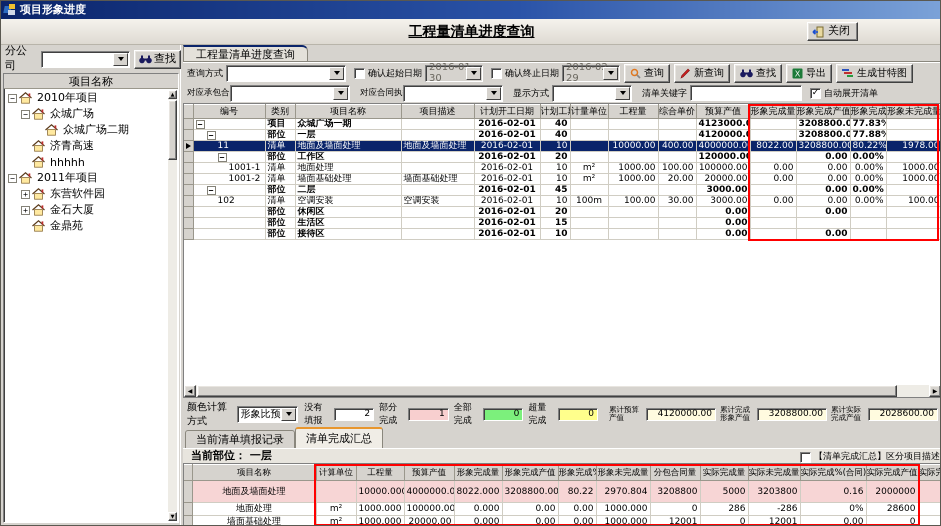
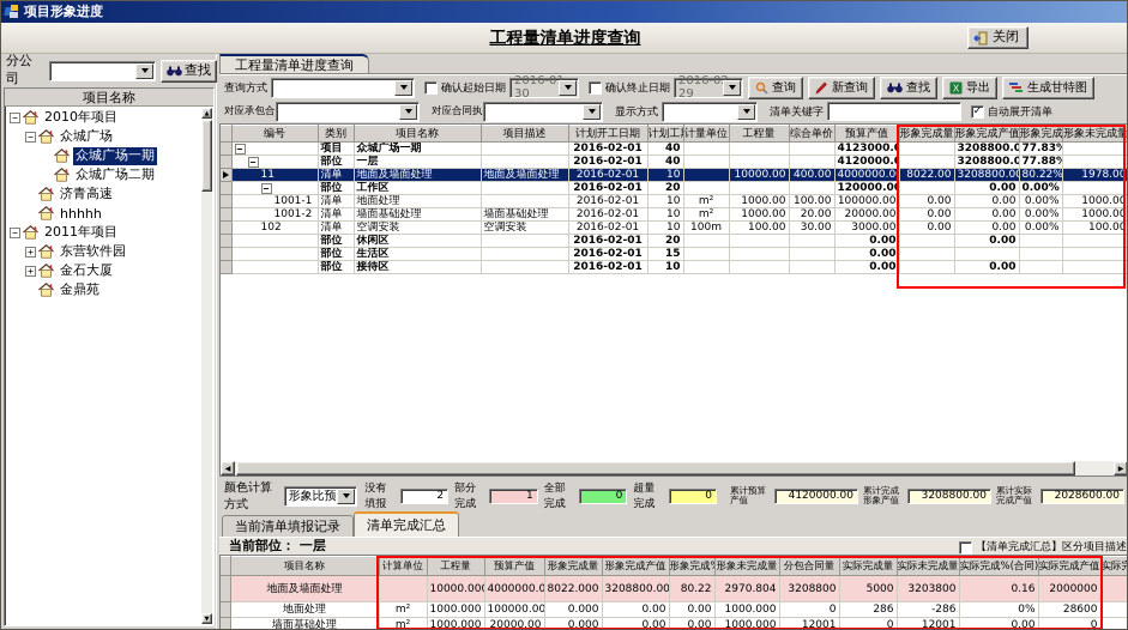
  项目形象进度
  工程量清单进度查询
  关闭
  分公司
  查找
  项目名称
  −
  2010年项目
  −
  众城广场
+ 众城广场一期
  众城广场二期
  济青高速
  hhhhh
  −
  2011年项目
  +
  东营软件园
  +
  金石大厦
  金鼎苑
  工程量清单进度查询
  查询方式
  确认起始日期
  2016-030
  确认终止日期
  2016-029
  查询
  新查询
  查找
  X
  导出
  生成甘特图
  显示方式
  清单关键字
  ✓
  自动展开清单
  	编号	类别	项目名称	项目描述	计划开工日期	计划工	计量单位	工程量	综合单价	预算产值	形象完成量	形象完成产值	形象完成	形象未完成量
  	−	项目	众城广场一期		2016-02-01	40				4123000.0		3208800.0	77.83%
  	−	部位	一层		2016-02-01	40				4120000.0		3208800.0	77.88%
  	11	清单	地面及墙面处理	地面及墙面处理	2016-02-01	10		10000.00	400.00	4000000.0	8022.00	3208800.0	80.22%	1978.00
  	−	部位	工作区		2016-02-01	20				120000.00		0.00	0.00%
  	1001-1	清单	地面处理		2016-02-01	10	m²	1000.00	100.00	100000.00	0.00	0.00	0.00%	1000.00
  	1001-2	清单	墙面基础处理	墙面基础处理	2016-02-01	10	m²	1000.00	20.00	20000.00	0.00	0.00	0.00%	1000.00
- 	−	部位	二层		2016-02-01	45				3000.00		0.00	0.00%
  	102	清单	空调安装	空调安装	2016-02-01	10	100m	100.00	30.00	3000.00	0.00	0.00	0.00%	100.00
  		部位	休闲区		2016-02-01	20				0.00		0.00
  		部位	生活区		2016-02-01	15				0.00
  		部位	接待区		2016-02-01	10				0.00		0.00
  颜色计算方式
  形象比预
  没有填报
  2
  部分完成
  1
  全部完成
  0
  超量完成
  0
  累计预算产值
  4120000.00
  累计完成形象产值
  3208800.00
  累计实际完成产值
  2028600.00
  当前清单填报记录
  清单完成汇总
  当前部位： 一层
  【清单完成汇总】区分项目描述
  	项目名称	计算单位	工程量	预算产值	形象完成量	形象完成产值	形象完成	形象未完成量	分包合同量	实际完成量	实际未完成量	实际完成%(合同)	实际完成产值	实际完
  	地面及墙面处理		10000.00	4000000.0	8022.000	3208800.00	80.22	2970.804	3208800	5000	3203800	0.16	2000000
  	地面处理	m²	1000.000	100000.00	0.000	0.00	0.00	1000.000	0	286	-286	0%	28600
  	墙面基础处理	m²	1000.000	20000.00	0.000	0.00	0.00	1000.000	12001	0	12001	0.00	0
